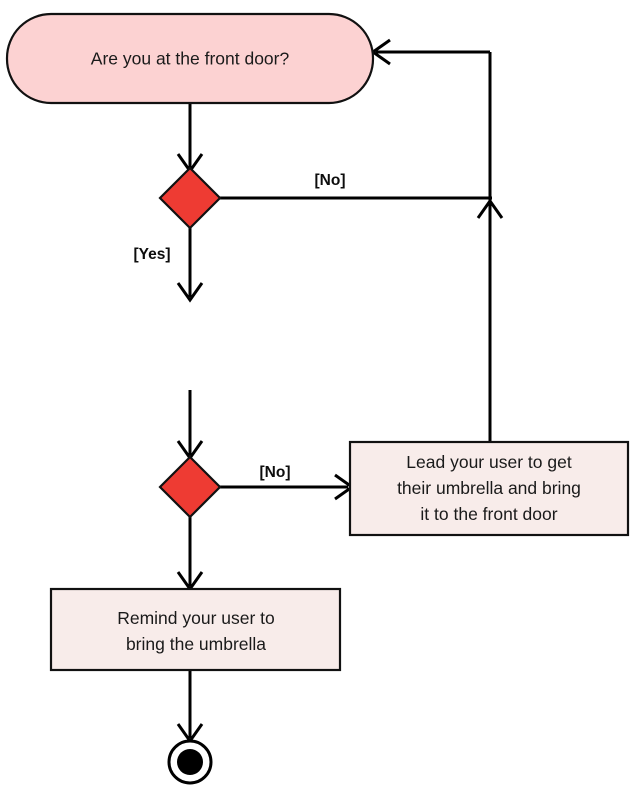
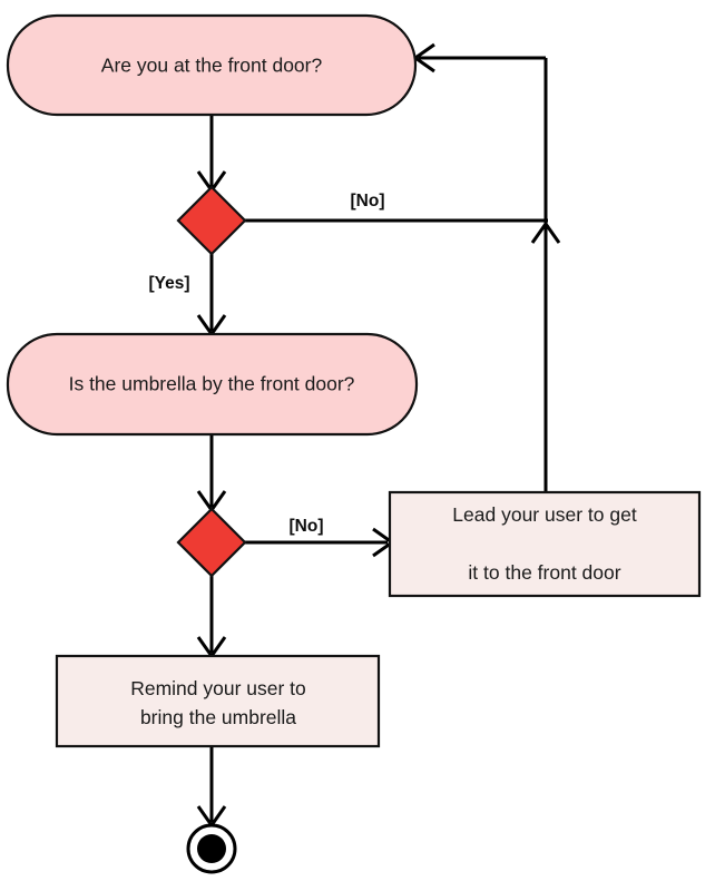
  [No]
  [Yes]
  [No]
  Are you at the front door?
+ Is the umbrella by the front door?
  Lead your user to get
- their umbrella and bring
  it to the front door
  Remind your user to
  bring the umbrella
